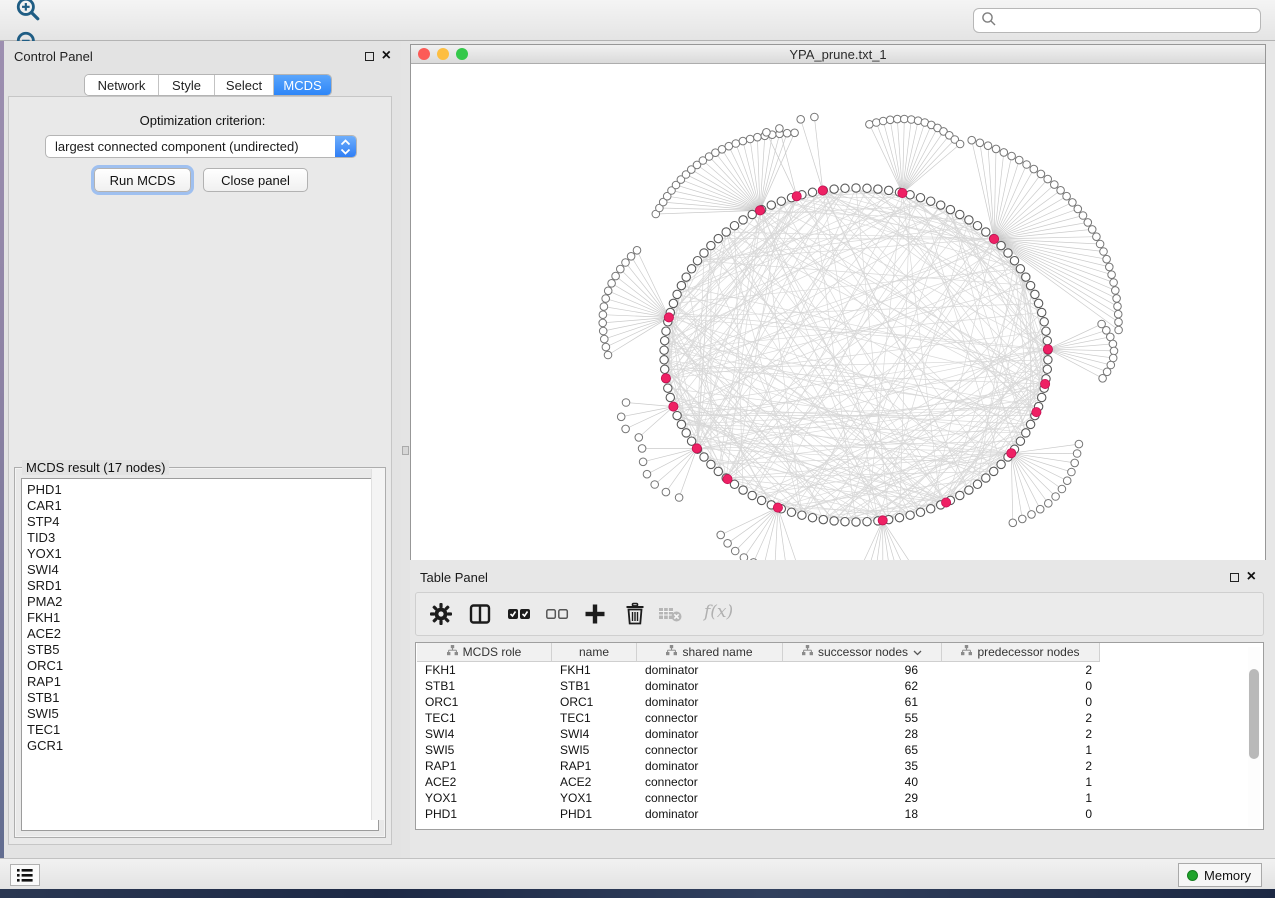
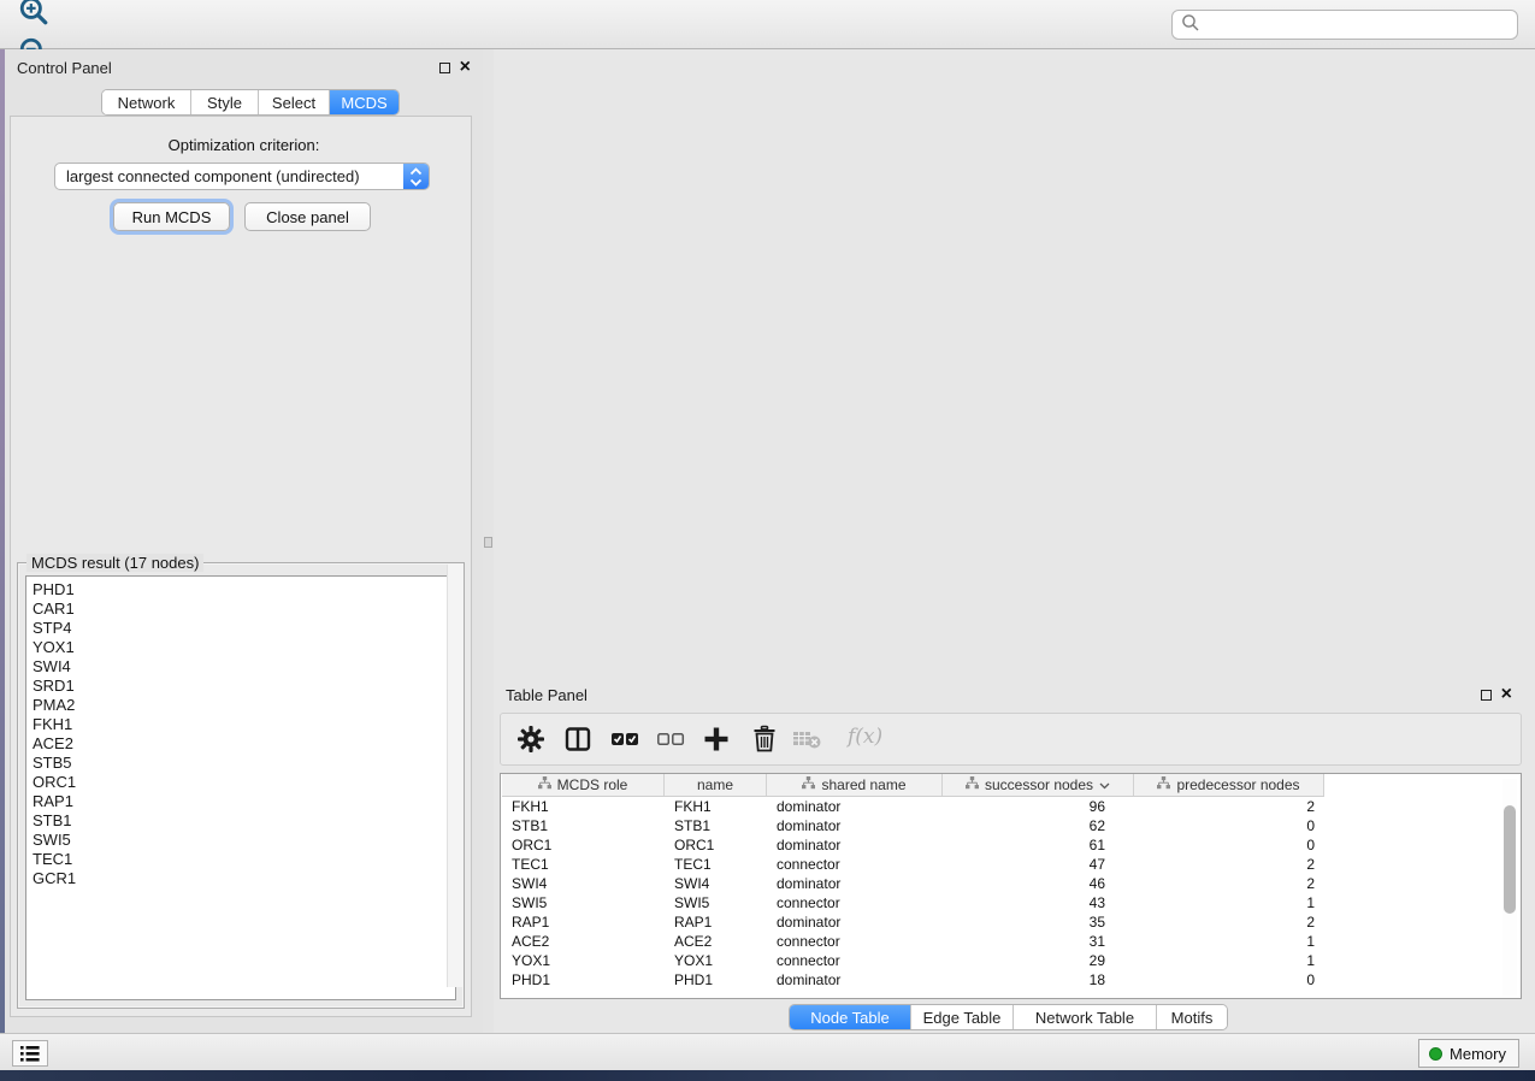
  Control Panel
  ×
  Network
  Style
  Select
  MCDS
  Optimization criterion:
  largest connected component (undirected)
  Run MCDS
  Close panel
  MCDS result (17 nodes)
  PHD1
  CAR1
  STP4
- TID3
  YOX1
  SWI4
  SRD1
  PMA2
  FKH1
  ACE2
  STB5
  ORC1
  RAP1
  STB1
  SWI5
  TEC1
  GCR1
- YPA_prune.txt_1
  Table Panel
  ×
  f(x)
  MCDS role
  name
  shared name
  successor nodes
  predecessor nodes
  FKH1
  FKH1
  dominator
  96
  2
  STB1
  STB1
  dominator
  62
  0
  ORC1
  ORC1
  dominator
  61
  0
  TEC1
  TEC1
  connector
- 55
+ 47
  2
  SWI4
  SWI4
  dominator
- 28
+ 46
  2
  SWI5
  SWI5
  connector
- 65
+ 43
  1
  RAP1
  RAP1
  dominator
  35
  2
  ACE2
  ACE2
  connector
- 40
+ 31
  1
  YOX1
  YOX1
  connector
  29
  1
  PHD1
  PHD1
  dominator
  18
  0
+ Node Table
+ Edge Table
+ Network Table
+ Motifs
  Memory
